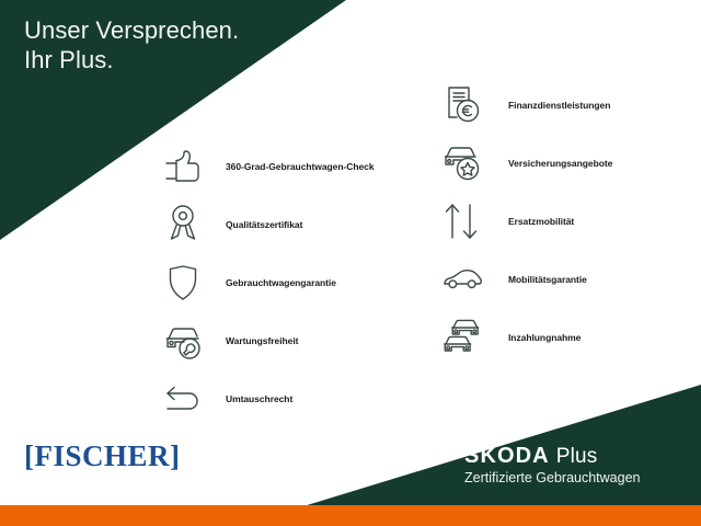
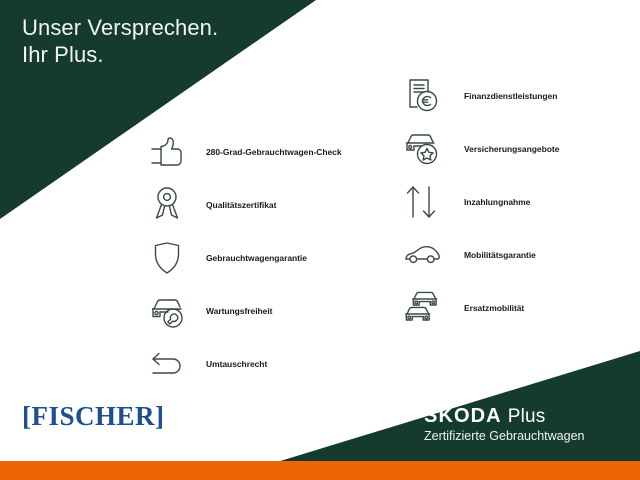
  Unser Versprechen.
  Ihr Plus.
- 360-Grad-Gebrauchtwagen-Check
+ 280-Grad-Gebrauchtwagen-Check
  Qualitätszertifikat
  Gebrauchtwagengarantie
  Wartungsfreiheit
  Umtauschrecht
  Finanzdienstleistungen
  Versicherungsangebote
- Ersatzmobilität
+ Inzahlungnahme
  Mobilitätsgarantie
- Inzahlungnahme
+ Ersatzmobilität
  [FISCHER]
  SKODA
  Plus
  Zertifizierte Gebrauchtwagen
